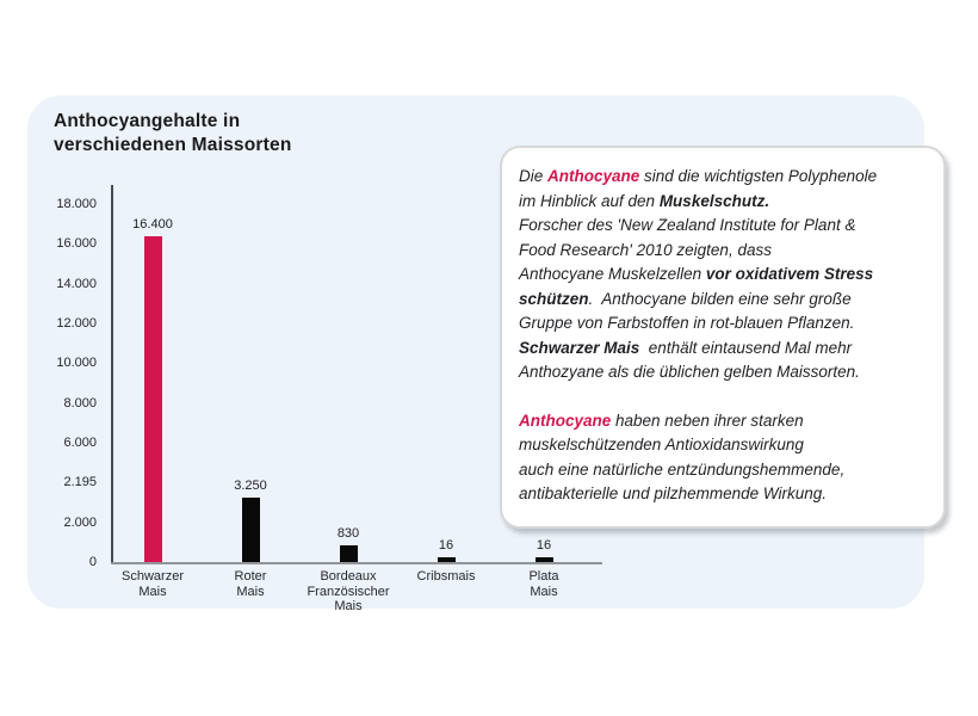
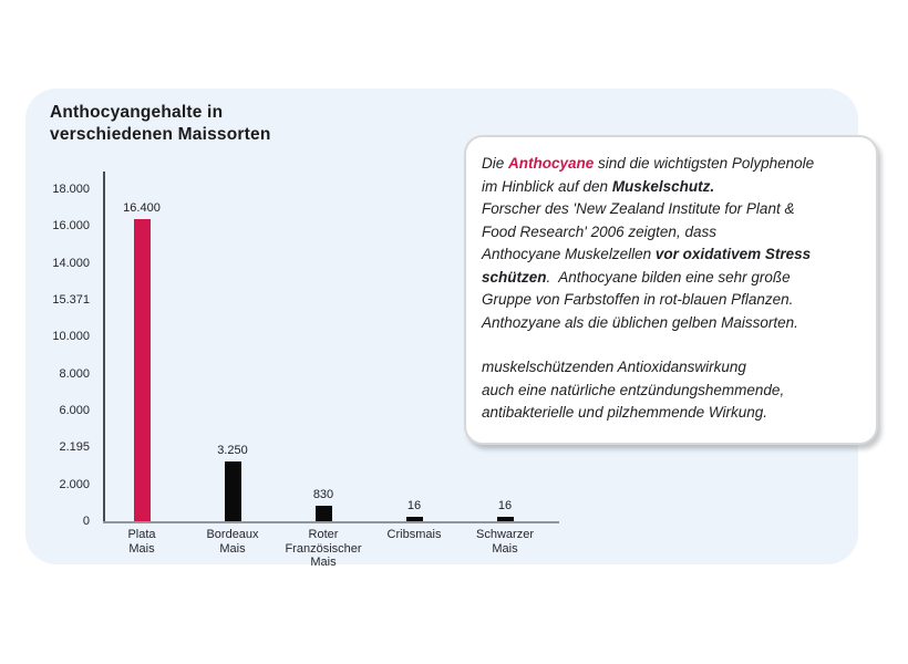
  Anthocyangehalte in
  verschiedenen Maissorten
  0
  2.000
  2.195
  6.000
  8.000
  10.000
- 12.000
+ 15.371
  14.000
  16.000
  18.000
  16.400
- Schwarzer
+ Plata
  Mais
  3.250
- Roter
+ Bordeaux
  Mais
  830
- Bordeaux
+ Roter
  Französischer
  Mais
  16
  Cribsmais
  16
- Plata
+ Schwarzer
  Mais
  Die Anthocyane sind die wichtigsten Polyphenole
  im Hinblick auf den Muskelschutz.
  Forscher des 'New Zealand Institute for Plant &
- Food Research' 2010 zeigten, dass
+ Food Research' 2006 zeigten, dass
  Anthocyane Muskelzellen vor oxidativem Stress
  schützen. Anthocyane bilden eine sehr große
  Gruppe von Farbstoffen in rot-blauen Pflanzen.
- Schwarzer Mais enthält eintausend Mal mehr
  Anthozyane als die üblichen gelben Maissorten.
- Anthocyane haben neben ihrer starken
  muskelschützenden Antioxidanswirkung
  auch eine natürliche entzündungshemmende,
  antibakterielle und pilzhemmende Wirkung.
